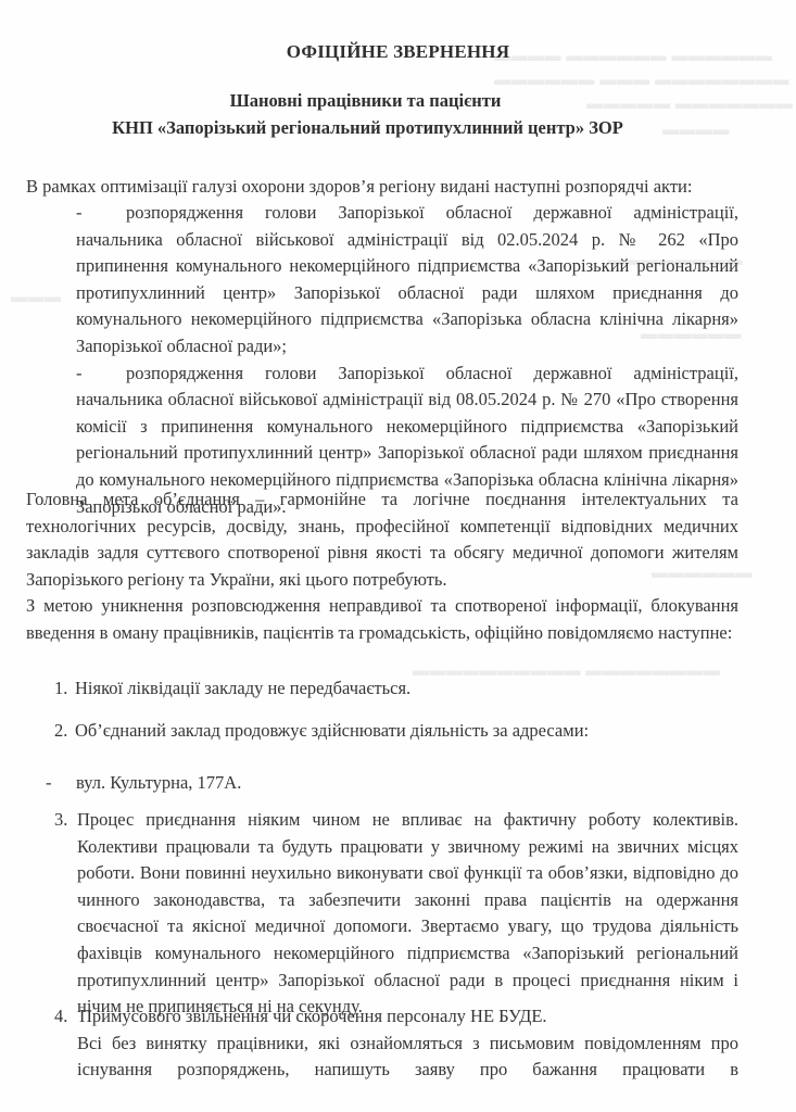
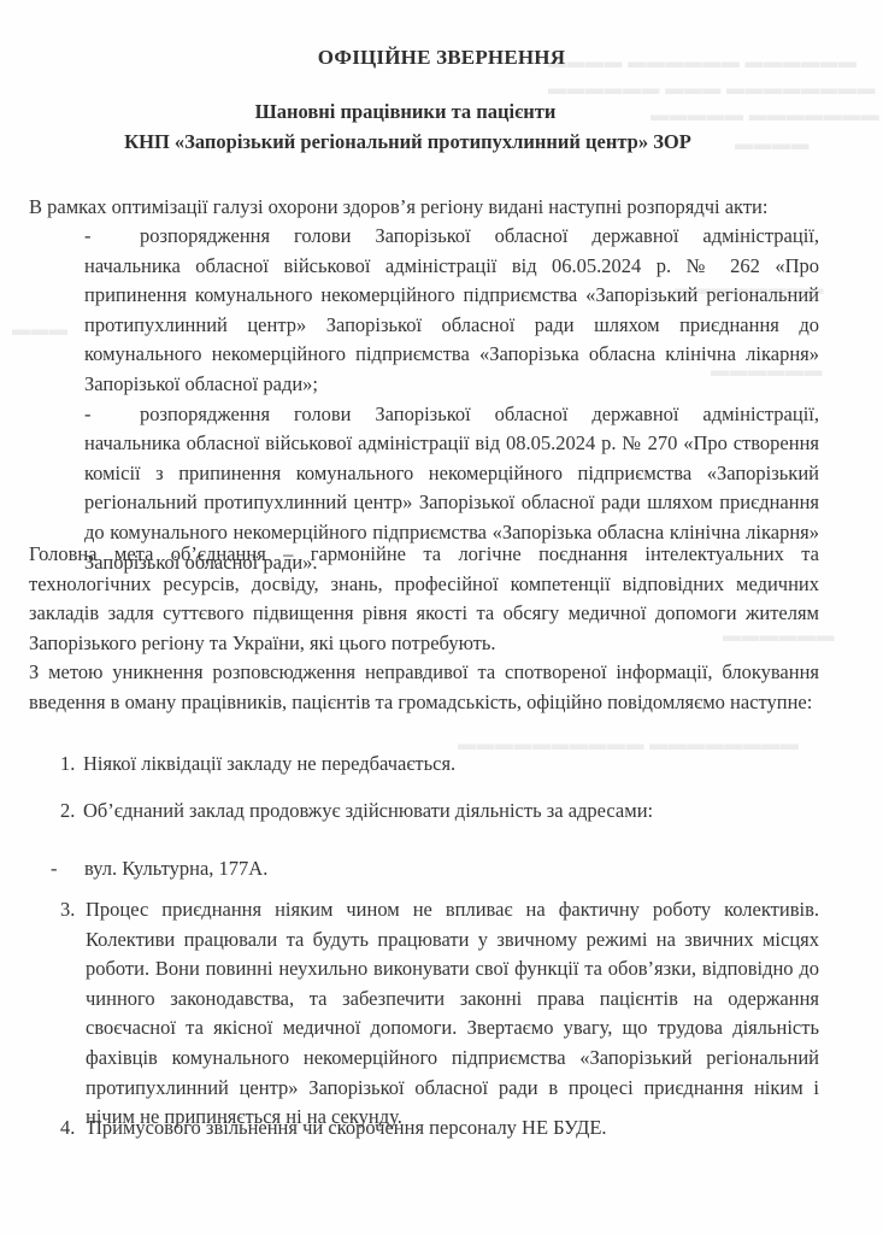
  ▬▬▬▬ ▬▬▬▬▬▬ ▬▬▬▬▬▬
  ▬▬▬▬▬▬▬▬
  ▬▬▬▬▬▬
  ОФІЦІЙНЕ ЗВЕРНЕННЯ
  Шановні працівники та пацієнти
  КНП «Запорізький регіональний протипухлинний центр» ЗОР
  В рамках оптимізації галузі охорони здоров’я регіону видані наступні розпорядчі акти:
- - розпорядження голови Запорізької обласної державної адміністрації, начальника обласної військової адміністрації від 02.05.2024 р. № 262 «Про припинення комунального некомерційного підприємства «Запорізький регіональний протипухлинний центр» Запорізької обласної ради шляхом приєднання до комунального некомерційного підприємства «Запорізька обласна клінічна лікарня» Запорізької обласної ради»;
+ - розпорядження голови Запорізької обласної державної адміністрації, начальника обласної військової адміністрації від 06.05.2024 р. № 262 «Про припинення комунального некомерційного підприємства «Запорізький регіональний протипухлинний центр» Запорізької обласної ради шляхом приєднання до комунального некомерційного підприємства «Запорізька обласна клінічна лікарня» Запорізької обласної ради»;
  - розпорядження голови Запорізької обласної державної адміністрації, начальника обласної військової адміністрації від 08.05.2024 р. № 270 «Про створення комісії з припинення комунального некомерційного підприємства «Запорізький регіональний протипухлинний центр» Запорізької обласної ради шляхом приєднання до комунального некомерційного підприємства «Запорізька обласна клінічна лікарня» Запорізької обласної ради».
- Головна мета об’єднання – гармонійне та логічне поєднання інтелектуальних та технологічних ресурсів, досвіду, знань, професійної компетенції відповідних медичних закладів задля суттєвого спотвореної рівня якості та обсягу медичної допомоги жителям Запорізького регіону та України, які цього потребують.
+ Головна мета об’єднання – гармонійне та логічне поєднання інтелектуальних та технологічних ресурсів, досвіду, знань, професійної компетенції відповідних медичних закладів задля суттєвого підвищення рівня якості та обсягу медичної допомоги жителям Запорізького регіону та України, які цього потребують.
  З метою уникнення розповсюдження неправдивої та спотвореної інформації, блокування введення в оману працівників, пацієнтів та громадськість, офіційно повідомляємо наступне:
  1.
  Ніякої ліквідації закладу не передбачається.
  2.
  Об’єднаний заклад продовжує здійснювати діяльність за адресами:
  - вул. Культурна, 177А.
  3.
  Процес приєднання ніяким чином не впливає на фактичну роботу колективів. Колективи працювали та будуть працювати у звичному режимі на звичних місцях роботи. Вони повинні неухильно виконувати свої функції та обов’язки, відповідно до чинного законодавства, та забезпечити законні права пацієнтів на одержання своєчасної та якісної медичної допомоги. Звертаємо увагу, що трудова діяльність фахівців комунального некомерційного підприємства «Запорізький регіональний протипухлинний центр» Запорізької обласної ради в процесі приєднання ніким і нічим не припиняється ні на секунду.
  4.
  Примусового звільнення чи скорочення персоналу НЕ БУДЕ.
- Всі без винятку працівники, які ознайомляться з письмовим повідомленням про існування розпоряджень, напишуть заяву про бажання працювати в
